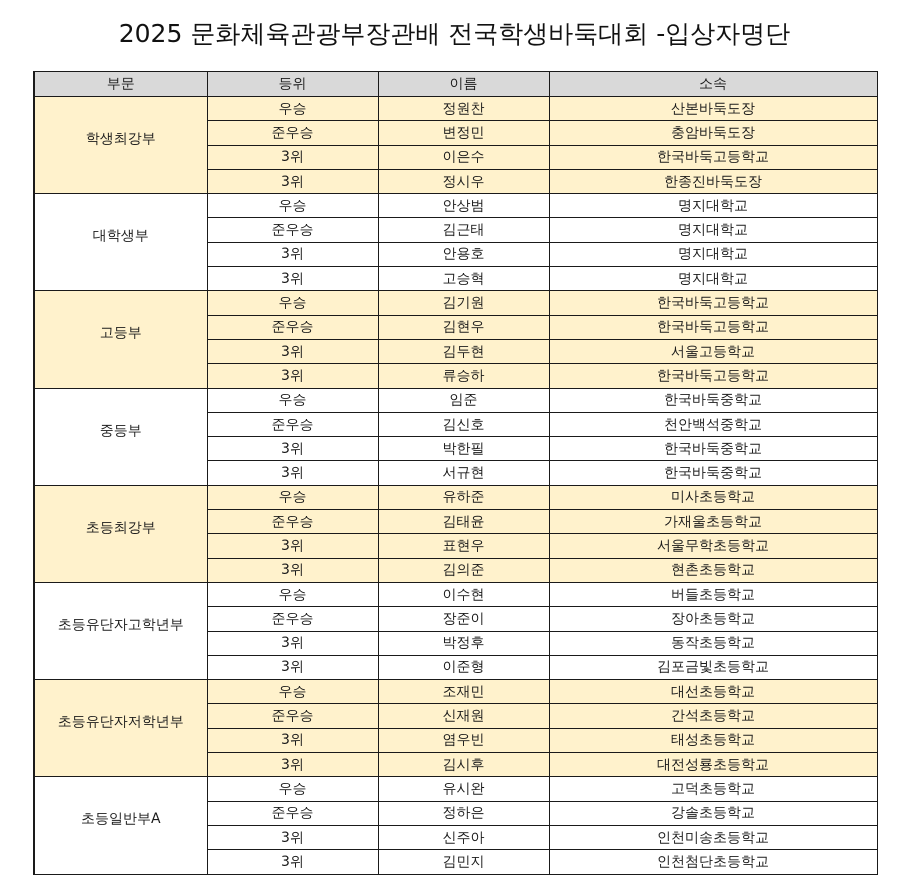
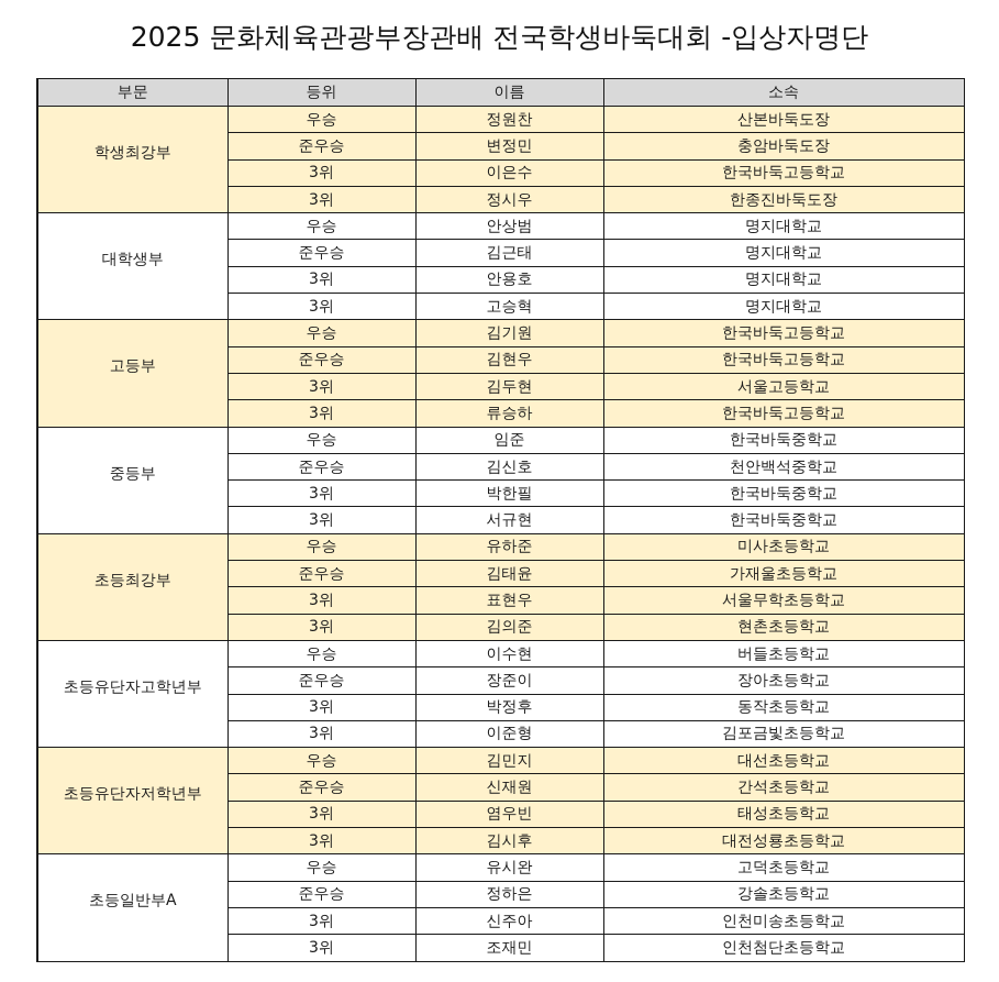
  2025 문화체육관광부장관배 전국학생바둑대회 -입상자명단
  부문	등위	이름	소속
  학생최강부	우승	정원찬	산본바둑도장
  준우승	변정민	충암바둑도장
  3위	이은수	한국바둑고등학교
  3위	정시우	한종진바둑도장
  대학생부	우승	안상범	명지대학교
  준우승	김근태	명지대학교
  3위	안용호	명지대학교
  3위	고승혁	명지대학교
  고등부	우승	김기원	한국바둑고등학교
  준우승	김현우	한국바둑고등학교
  3위	김두현	서울고등학교
  3위	류승하	한국바둑고등학교
  중등부	우승	임준	한국바둑중학교
  준우승	김신호	천안백석중학교
  3위	박한필	한국바둑중학교
  3위	서규현	한국바둑중학교
  초등최강부	우승	유하준	미사초등학교
  준우승	김태윤	가재울초등학교
  3위	표현우	서울무학초등학교
  3위	김의준	현촌초등학교
  초등유단자고학년부	우승	이수현	버들초등학교
  준우승	장준이	장아초등학교
  3위	박정후	동작초등학교
  3위	이준형	김포금빛초등학교
- 초등유단자저학년부	우승	조재민	대선초등학교
+ 초등유단자저학년부	우승	김민지	대선초등학교
  준우승	신재원	간석초등학교
  3위	염우빈	태성초등학교
  3위	김시후	대전성룡초등학교
  초등일반부A	우승	유시완	고덕초등학교
  준우승	정하은	강솔초등학교
  3위	신주아	인천미송초등학교
- 3위	김민지	인천첨단초등학교
+ 3위	조재민	인천첨단초등학교
